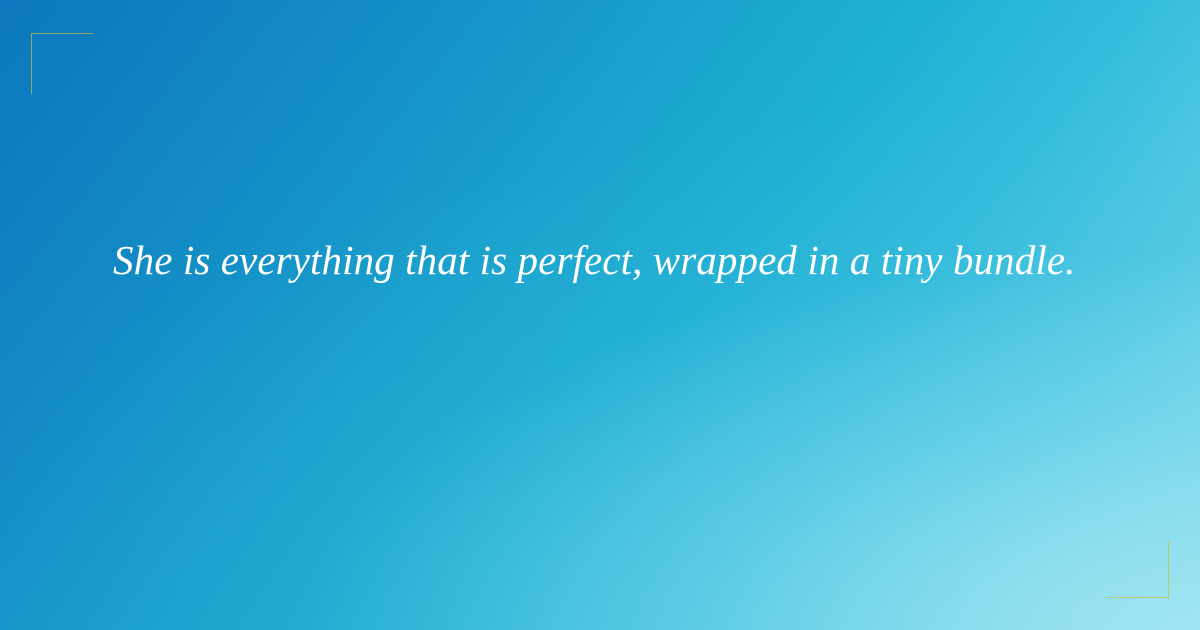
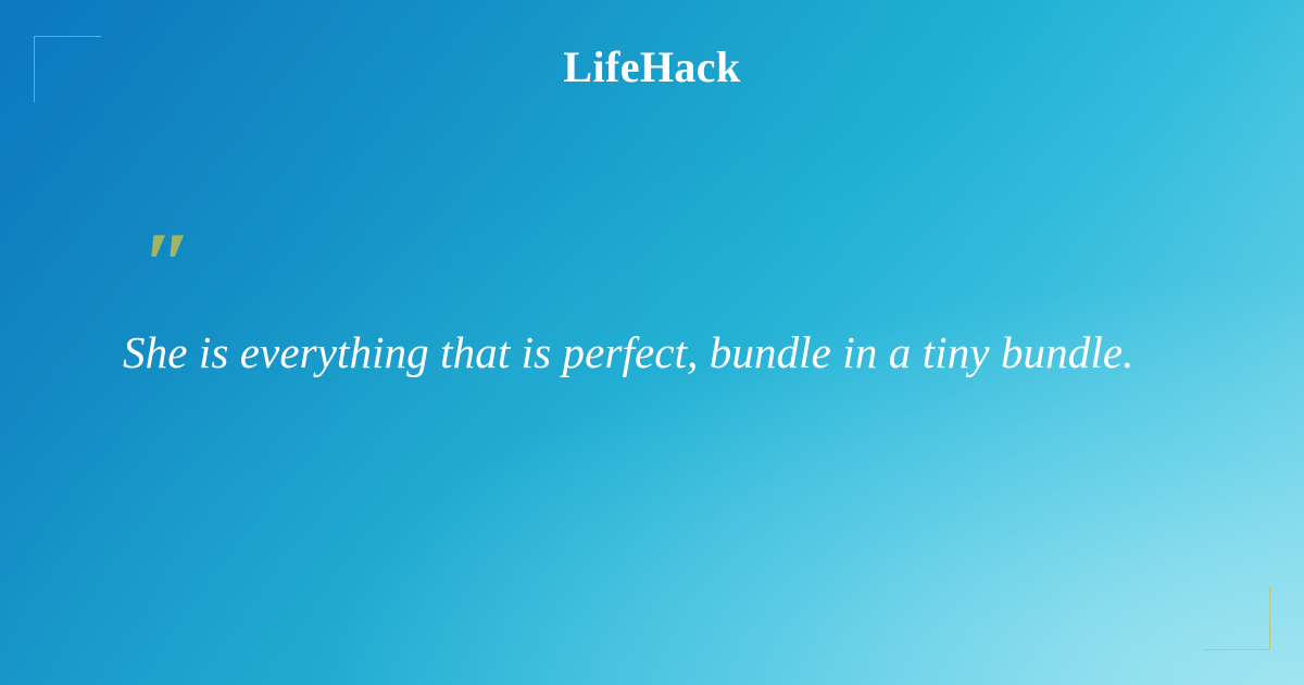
+ LifeHack
+ ″
- She is everything that is perfect, wrapped in a tiny bundle.
+ She is everything that is perfect, bundle in a tiny bundle.
